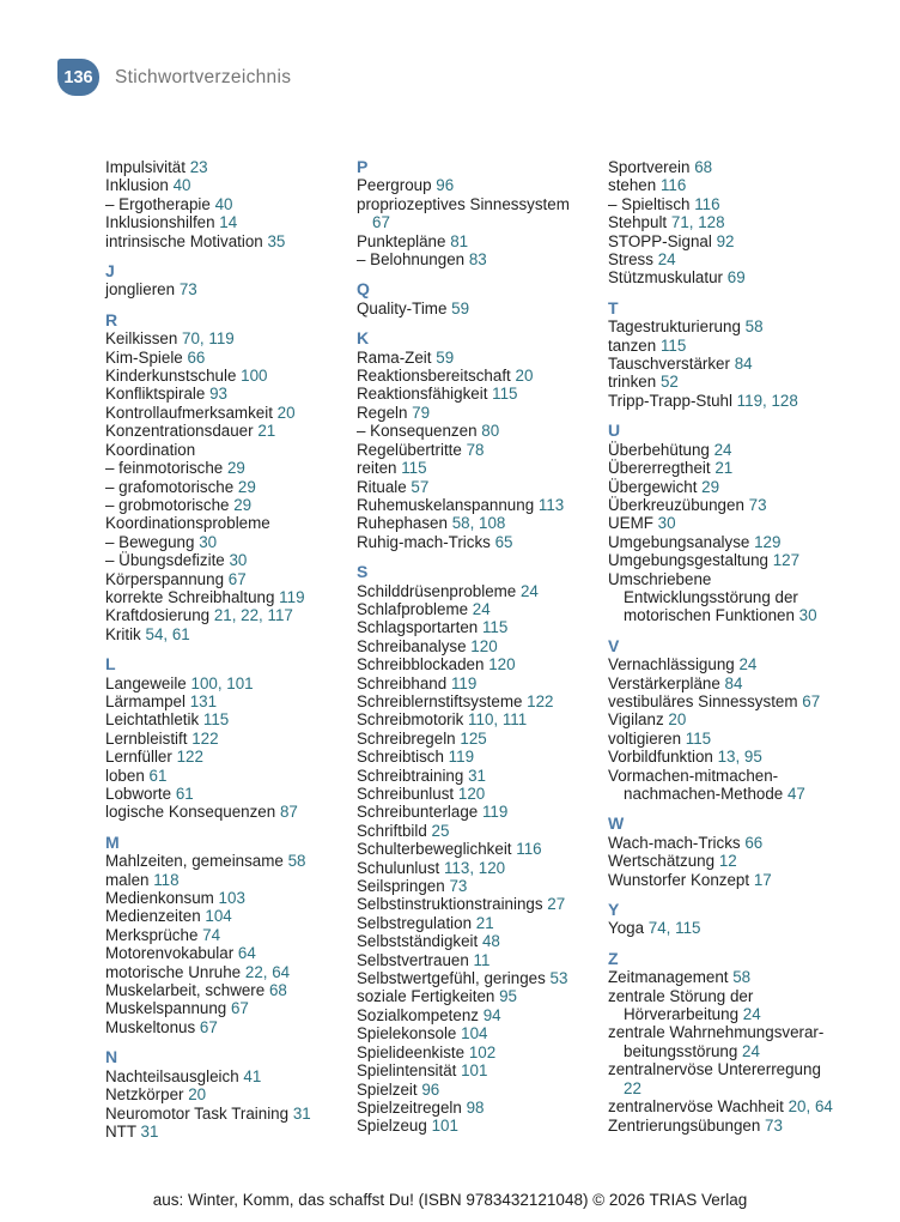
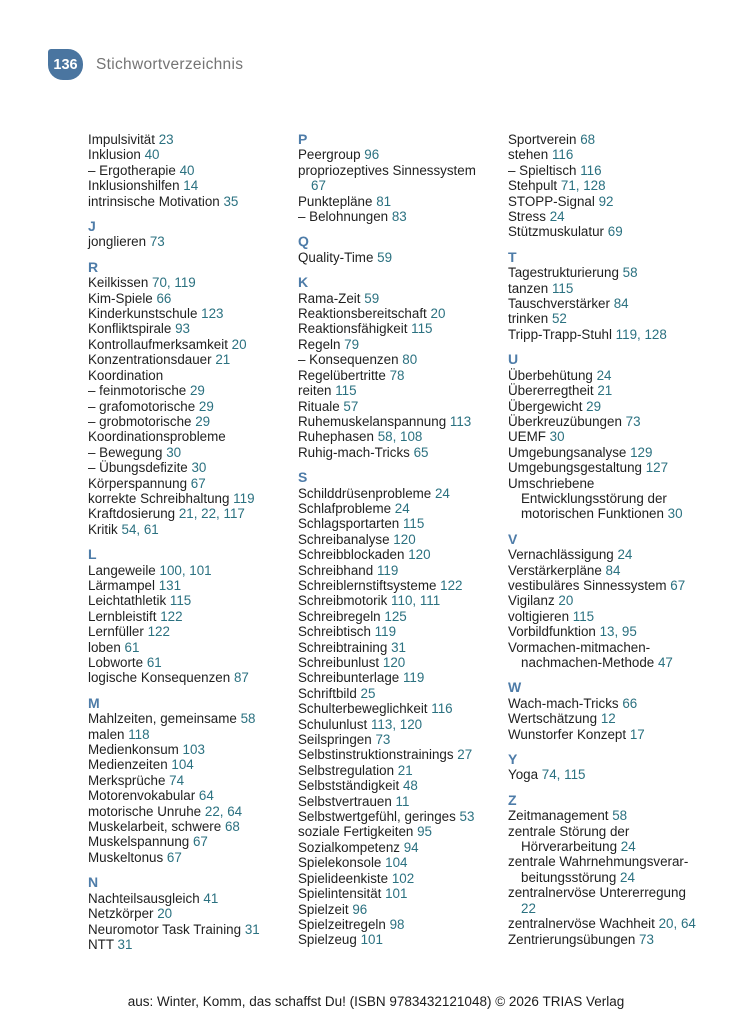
  136
  Stichwortverzeichnis
  Impulsivität 23
  Inklusion 40
  – Ergotherapie 40
  Inklusionshilfen 14
  intrinsische Motivation 35
  J
  jonglieren 73
  R
  Keilkissen 70, 119
  Kim-Spiele 66
- Kinderkunstschule 100
+ Kinderkunstschule 123
  Konfliktspirale 93
  Kontrollaufmerksamkeit 20
  Konzentrationsdauer 21
  Koordination
  – feinmotorische 29
  – grafomotorische 29
  – grobmotorische 29
  Koordinationsprobleme
  – Bewegung 30
  – Übungsdefizite 30
  Körperspannung 67
  korrekte Schreibhaltung 119
  Kraftdosierung 21, 22, 117
  Kritik 54, 61
  L
  Langeweile 100, 101
  Lärmampel 131
  Leichtathletik 115
  Lernbleistift 122
  Lernfüller 122
  loben 61
  Lobworte 61
  logische Konsequenzen 87
  M
  Mahlzeiten, gemeinsame 58
  malen 118
  Medienkonsum 103
  Medienzeiten 104
  Merksprüche 74
  Motorenvokabular 64
  motorische Unruhe 22, 64
  Muskelarbeit, schwere 68
  Muskelspannung 67
  Muskeltonus 67
  N
  Nachteilsausgleich 41
  Netzkörper 20
  Neuromotor Task Training 31
  NTT 31
  P
  Peergroup 96
  propriozeptives Sinnessystem
  67
  Punktepläne 81
  – Belohnungen 83
  Q
  Quality-Time 59
  K
  Rama-Zeit 59
  Reaktionsbereitschaft 20
  Reaktionsfähigkeit 115
  Regeln 79
  – Konsequenzen 80
  Regelübertritte 78
  reiten 115
  Rituale 57
  Ruhemuskelanspannung 113
  Ruhephasen 58, 108
  Ruhig-mach-Tricks 65
  S
  Schilddrüsenprobleme 24
  Schlafprobleme 24
  Schlagsportarten 115
  Schreibanalyse 120
  Schreibblockaden 120
  Schreibhand 119
  Schreiblernstiftsysteme 122
  Schreibmotorik 110, 111
  Schreibregeln 125
  Schreibtisch 119
  Schreibtraining 31
  Schreibunlust 120
  Schreibunterlage 119
  Schriftbild 25
  Schulterbeweglichkeit 116
  Schulunlust 113, 120
  Seilspringen 73
  Selbstinstruktionstrainings 27
  Selbstregulation 21
  Selbstständigkeit 48
  Selbstvertrauen 11
  Selbstwertgefühl, geringes 53
  soziale Fertigkeiten 95
  Sozialkompetenz 94
  Spielekonsole 104
  Spielideenkiste 102
  Spielintensität 101
  Spielzeit 96
  Spielzeitregeln 98
  Spielzeug 101
  Sportverein 68
  stehen 116
  – Spieltisch 116
  Stehpult 71, 128
  STOPP-Signal 92
  Stress 24
  Stützmuskulatur 69
  T
  Tagestrukturierung 58
  tanzen 115
  Tauschverstärker 84
  trinken 52
  Tripp-Trapp-Stuhl 119, 128
  U
  Überbehütung 24
  Übererregtheit 21
  Übergewicht 29
  Überkreuzübungen 73
  UEMF 30
  Umgebungsanalyse 129
  Umgebungsgestaltung 127
  Umschriebene
  Entwicklungsstörung der
  motorischen Funktionen 30
  V
  Vernachlässigung 24
  Verstärkerpläne 84
  vestibuläres Sinnessystem 67
  Vigilanz 20
  voltigieren 115
  Vorbildfunktion 13, 95
  Vormachen-mitmachen-
  nachmachen-Methode 47
  W
  Wach-mach-Tricks 66
  Wertschätzung 12
  Wunstorfer Konzept 17
  Y
  Yoga 74, 115
  Z
  Zeitmanagement 58
  zentrale Störung der
  Hörverarbeitung 24
  zentrale Wahrnehmungsverar-
  beitungsstörung 24
  zentralnervöse Untererregung
  22
  zentralnervöse Wachheit 20, 64
  Zentrierungsübungen 73
  aus: Winter, Komm, das schaffst Du! (ISBN 9783432121048) © 2026 TRIAS Verlag
